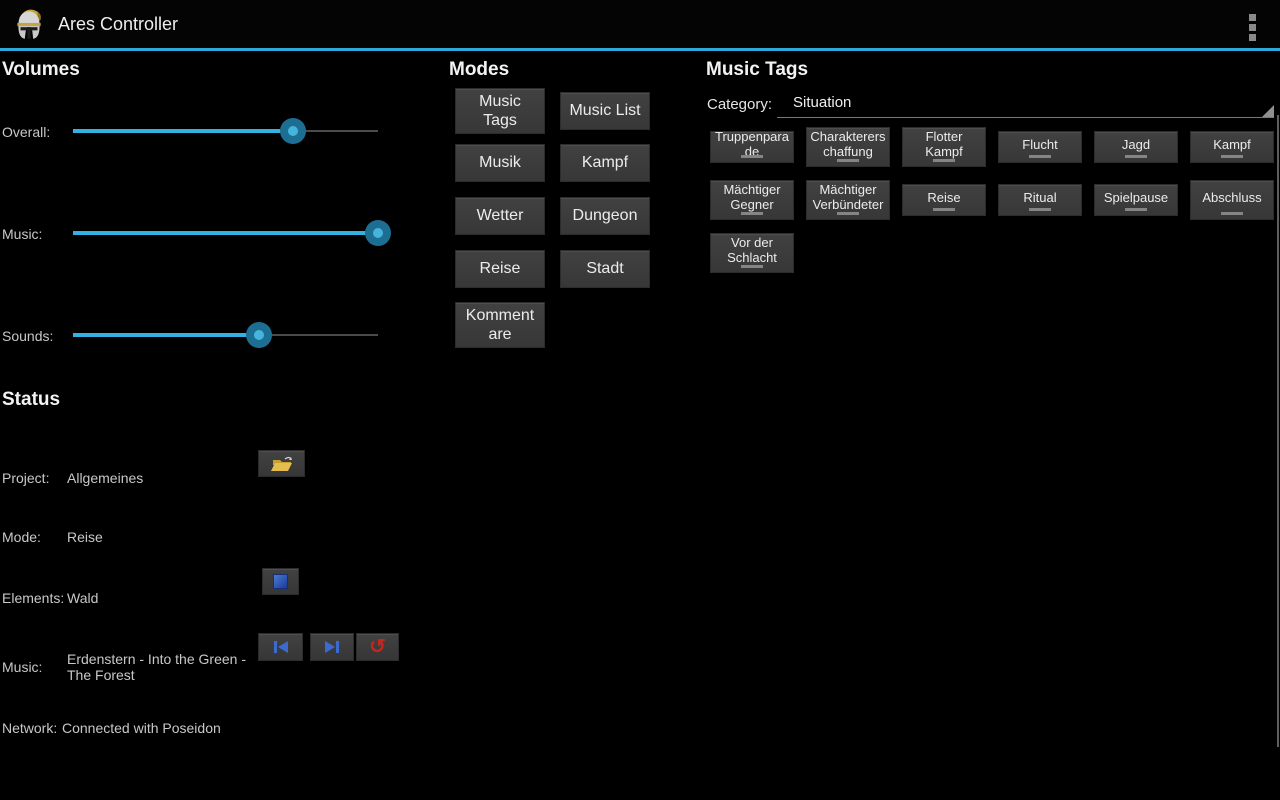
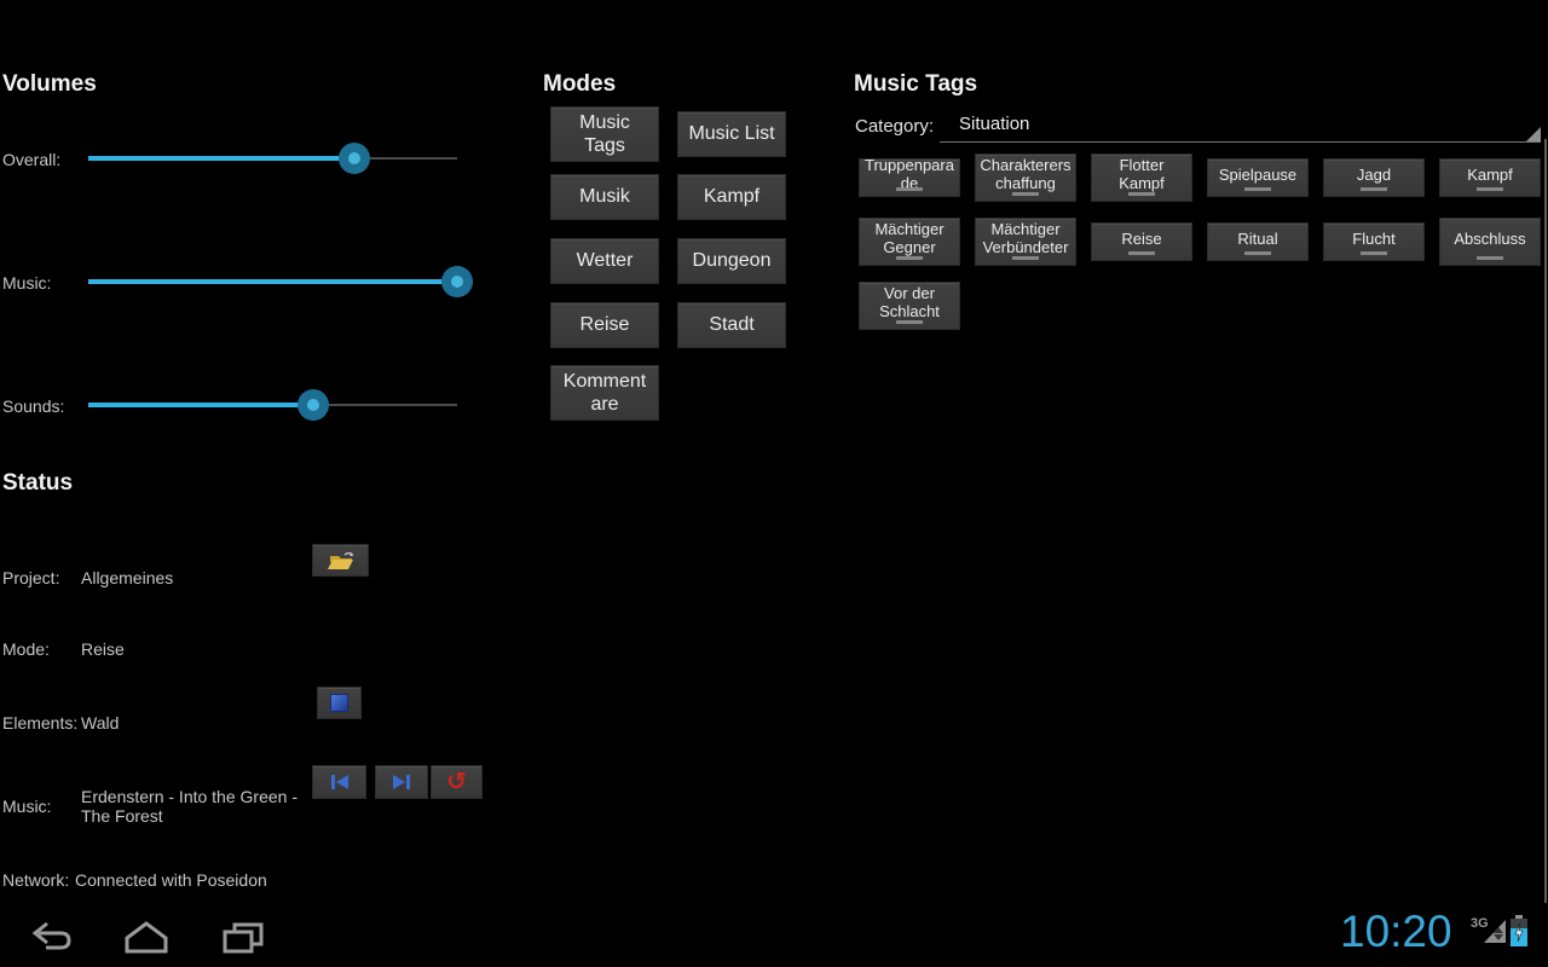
- Ares Controller
  Volumes
  Overall:
  Music:
  Sounds:
  Modes
  Music Tags
  Music List
  Musik
  Kampf
  Wetter
  Dungeon
  Reise
  Stadt
  Kommentare
  Music Tags
  Category:
  Situation
  Truppenparade
  Charaktererschaffung
  Flotter Kampf
- Flucht
+ Spielpause
  Jagd
  Kampf
  Mächtiger Gegner
  Mächtiger Verbündeter
  Reise
  Ritual
- Spielpause
+ Flucht
  Abschluss
  Vor der Schlacht
  Status
  Project:
  Allgemeines
  Mode:
  Reise
  Elements:
  Wald
  Music:
  Erdenstern - Into the Green - The Forest
  ↺
  Network:
  Connected with Poseidon
+ 10:20
+ 3G
